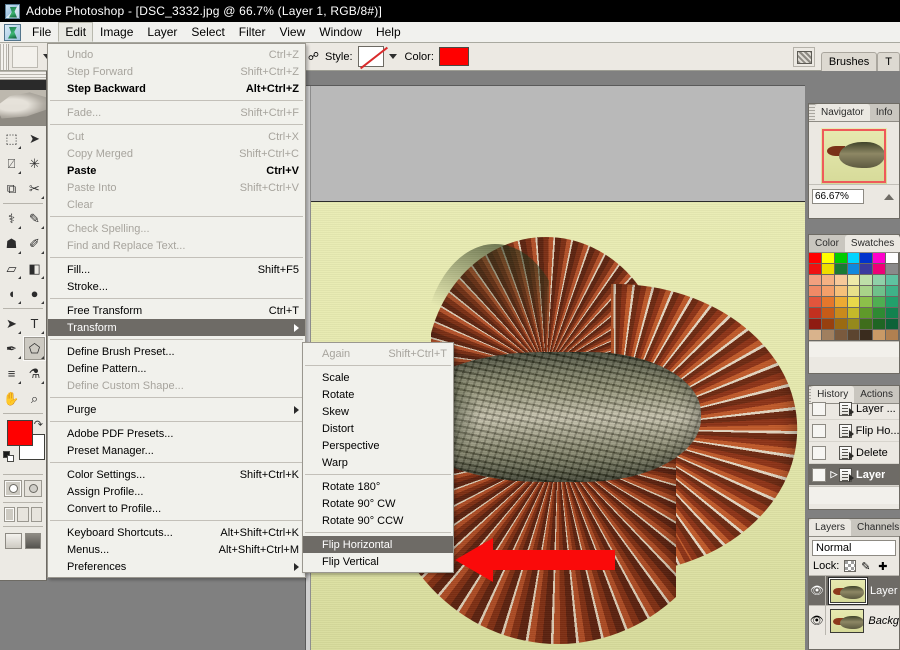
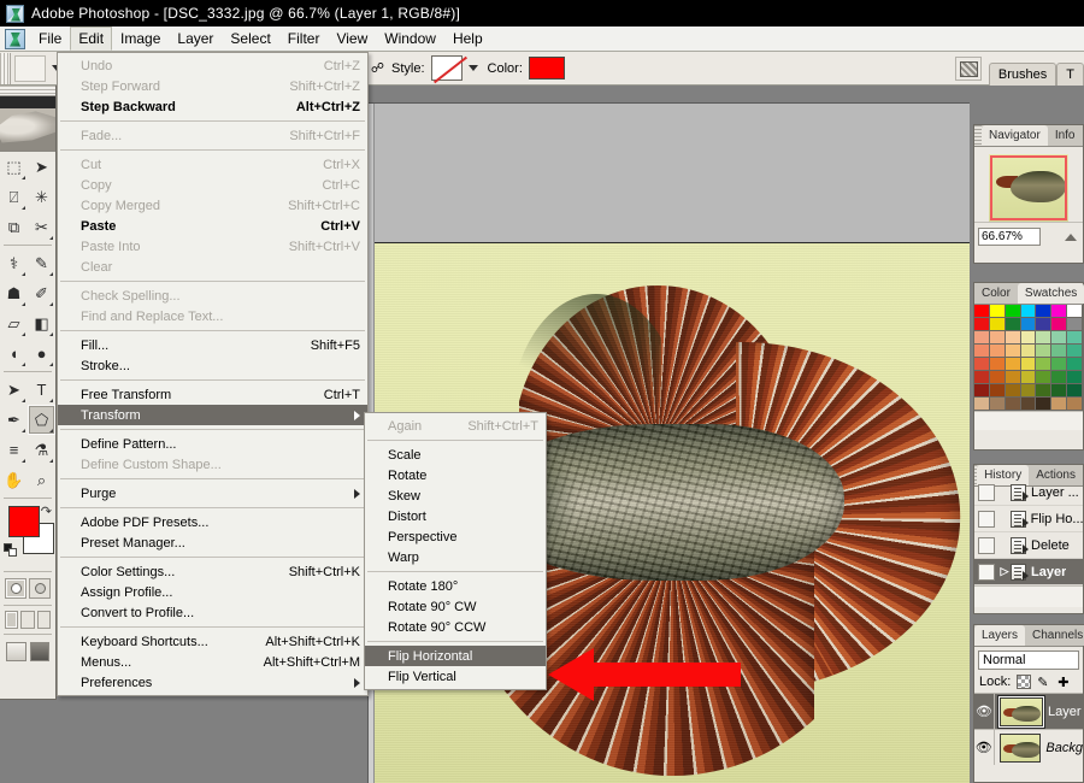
  Adobe Photoshop - [DSC_3332.jpg @ 66.7% (Layer 1, RGB/8#)]
  File
  Edit
  Image
  Layer
  Select
  Filter
  View
  Window
  Help
  ☍
  Style:
  Color:
  Brushes
  T
  ⬚
  ➤
  ⍁
  ✳
  ⧉
  ✂
  ⚕
  ✎
  ☗
  ✐
  ▱
  ◧
  ◖
  ●
  ➤
  T
  ✒
  ⬠
  ≡
  ⚗
  ✋
  ⌕
  ↷
  Undo
  Ctrl+Z
  Step Forward
  Shift+Ctrl+Z
  Step Backward
  Alt+Ctrl+Z
  Fade...
  Shift+Ctrl+F
  Cut
  Ctrl+X
+ Copy
+ Ctrl+C
  Copy Merged
  Shift+Ctrl+C
  Paste
  Ctrl+V
  Paste Into
  Shift+Ctrl+V
  Clear
  Check Spelling...
  Find and Replace Text...
  Fill...
  Shift+F5
  Stroke...
  Free Transform
  Ctrl+T
  Transform
- Define Brush Preset...
  Define Pattern...
  Define Custom Shape...
  Purge
  Adobe PDF Presets...
  Preset Manager...
  Color Settings...
  Shift+Ctrl+K
  Assign Profile...
  Convert to Profile...
  Keyboard Shortcuts...
  Alt+Shift+Ctrl+K
  Menus...
  Alt+Shift+Ctrl+M
  Preferences
  Again
  Shift+Ctrl+T
  Scale
  Rotate
  Skew
  Distort
  Perspective
  Warp
  Rotate 180°
  Rotate 90° CW
  Rotate 90° CCW
  Flip Horizontal
  Flip Vertical
  Navigator
  Info
  66.67%
  Color
  Swatches
  History
  Actions
  Layer ...
  Flip Ho...
  Delete
  ▷
  Layer
  Layers
  Channels
  Normal
  Lock:
  ✎
  ✚
  👁
  Layer
  👁
  Backg
